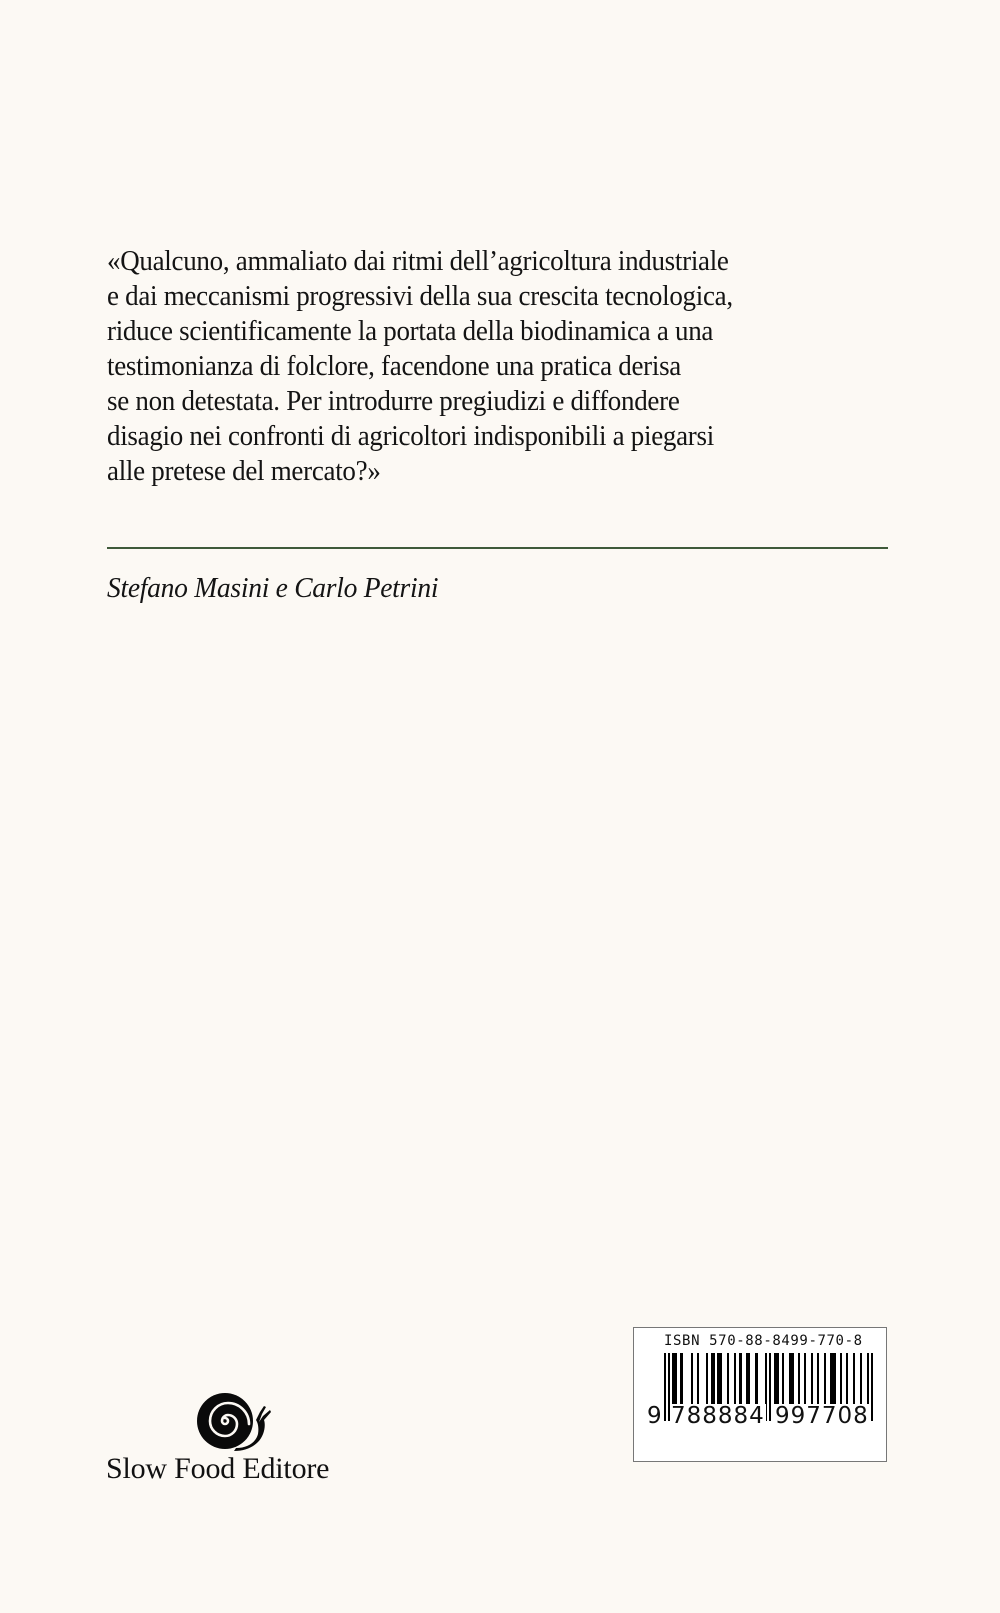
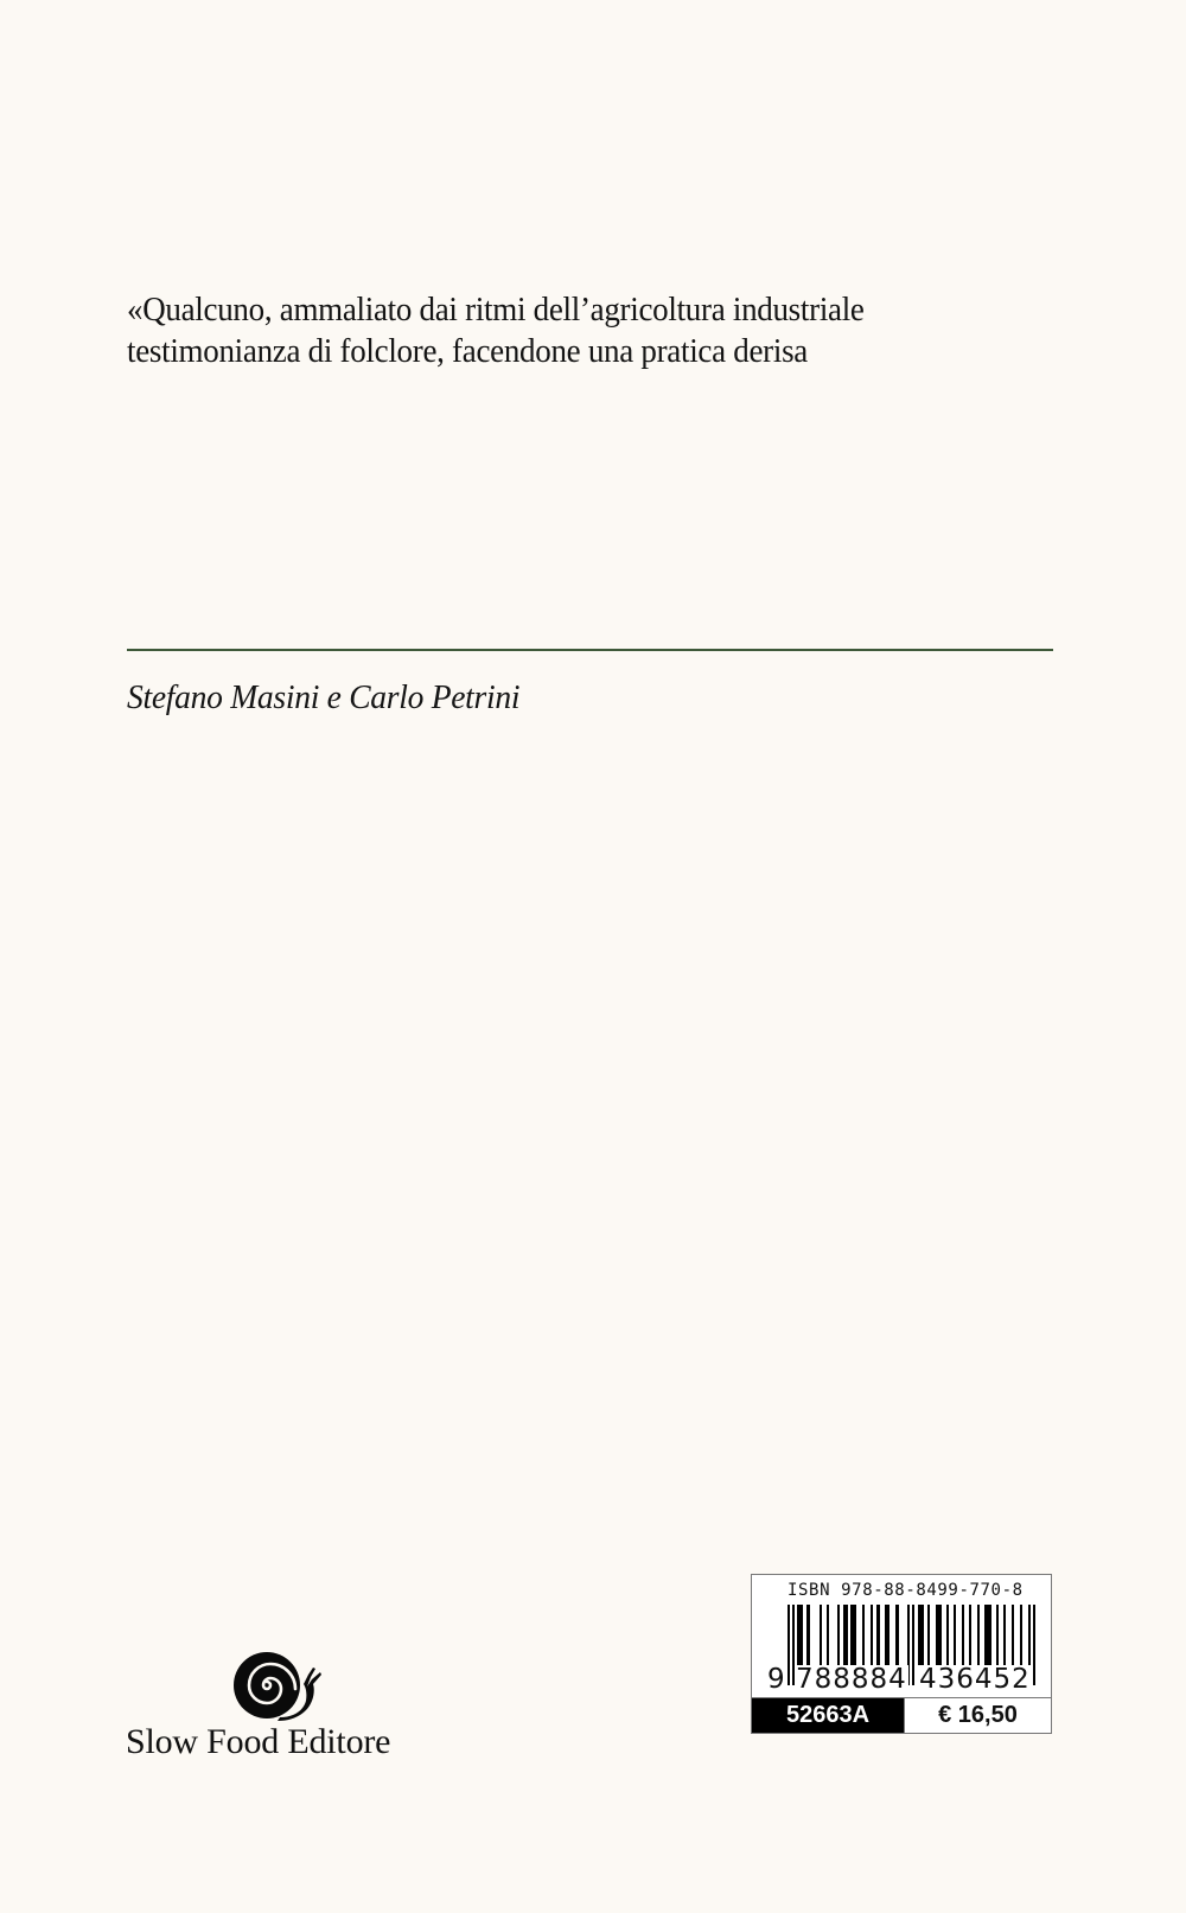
  «Qualcuno, ammaliato dai ritmi dell’agricoltura industriale
- e dai meccanismi progressivi della sua crescita tecnologica,
- riduce scientificamente la portata della biodinamica a una
  testimonianza di folclore, facendone una pratica derisa
- se non detestata. Per introdurre pregiudizi e diffondere
- disagio nei confronti di agricoltori indisponibili a piegarsi
- alle pretese del mercato?»
  Stefano Masini e Carlo Petrini
  Slow Food Editore
- ISBN 570-88-8499-770-8
+ ISBN 978-88-8499-770-8
  9
  788884
- 997708
+ 436452
+ 52663A
+ € 16,50
